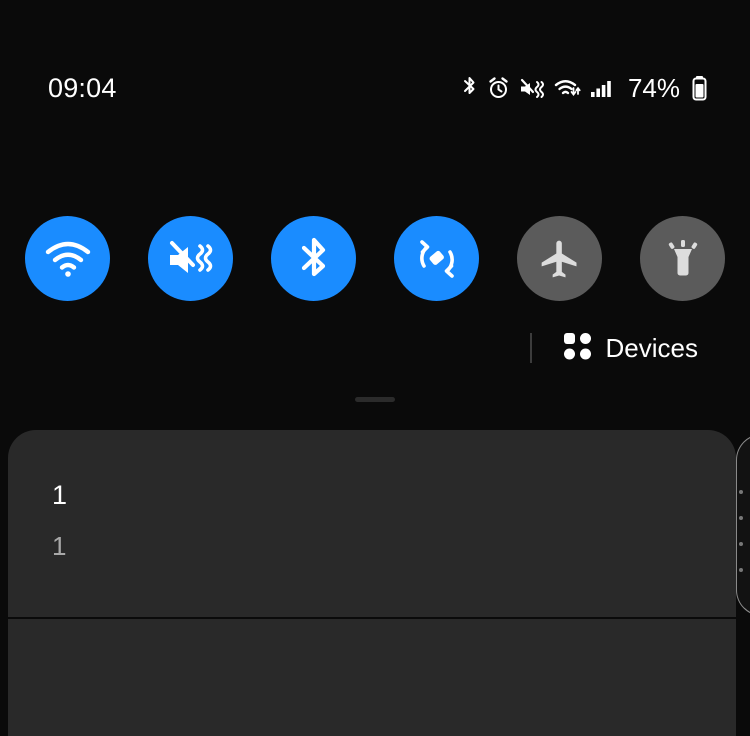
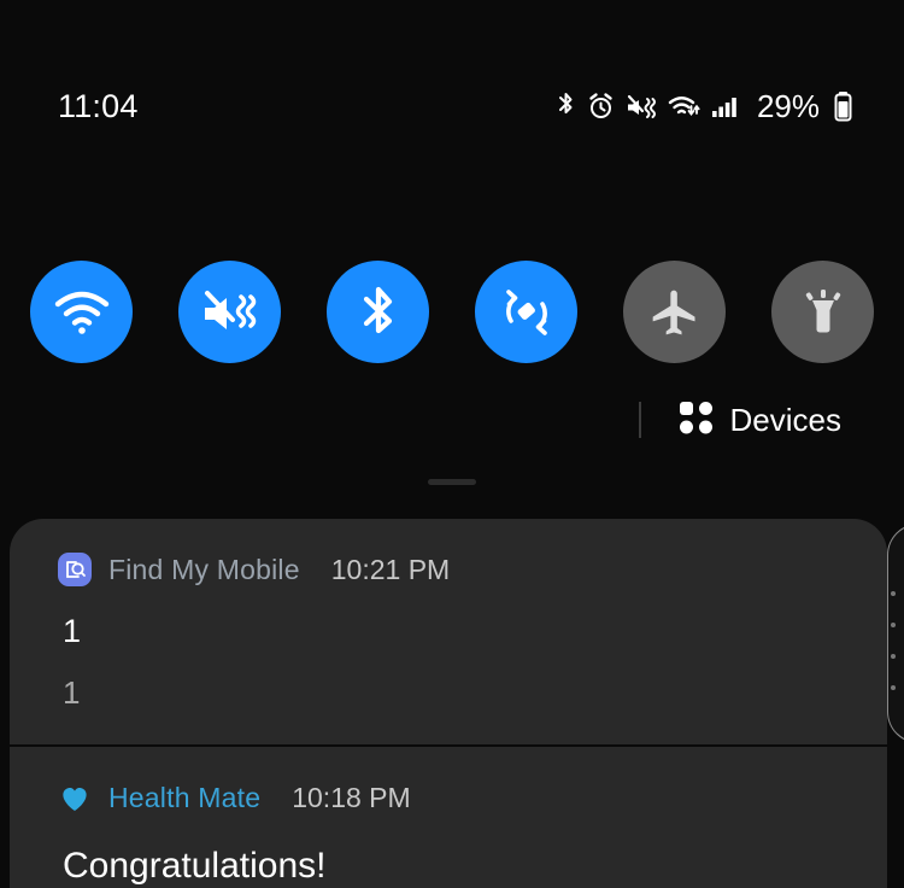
- 09:04
+ 11:04
- 74%
+ 29%
  Devices
+ Find My Mobile
+ 10:21 PM
  1
  1
+ Health Mate
+ 10:18 PM
+ Congratulations!
